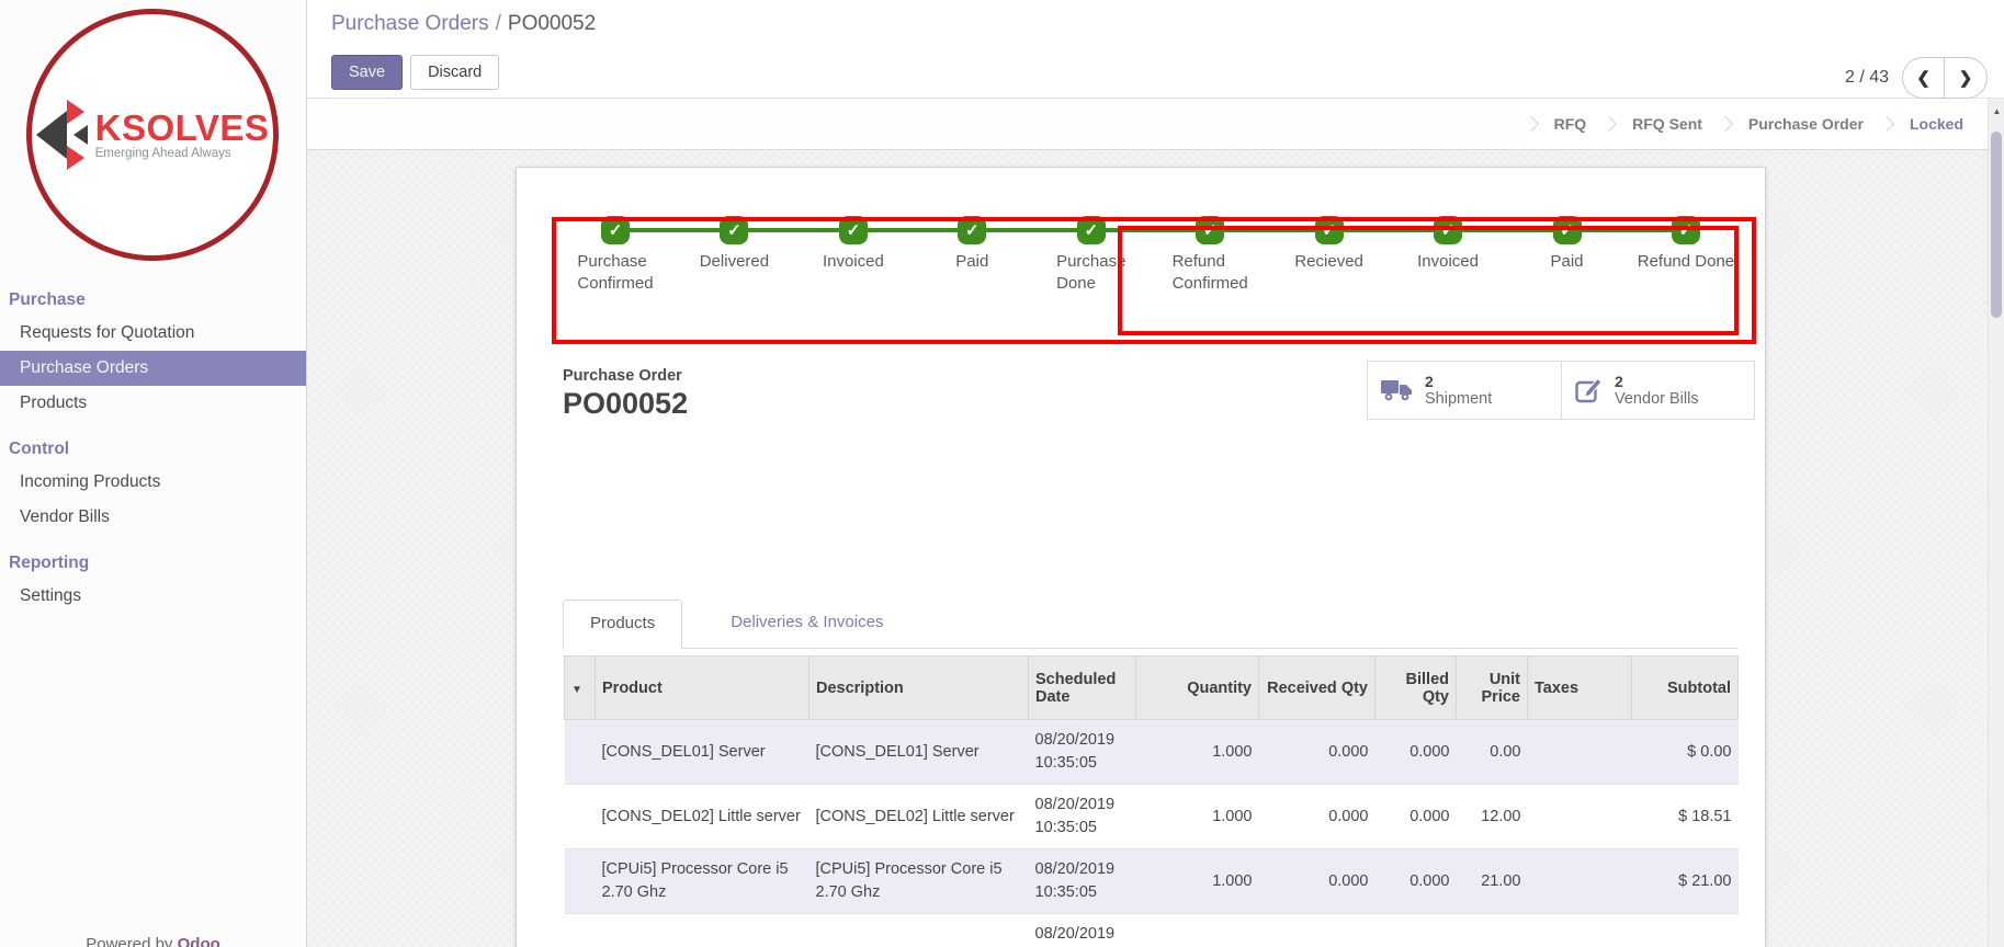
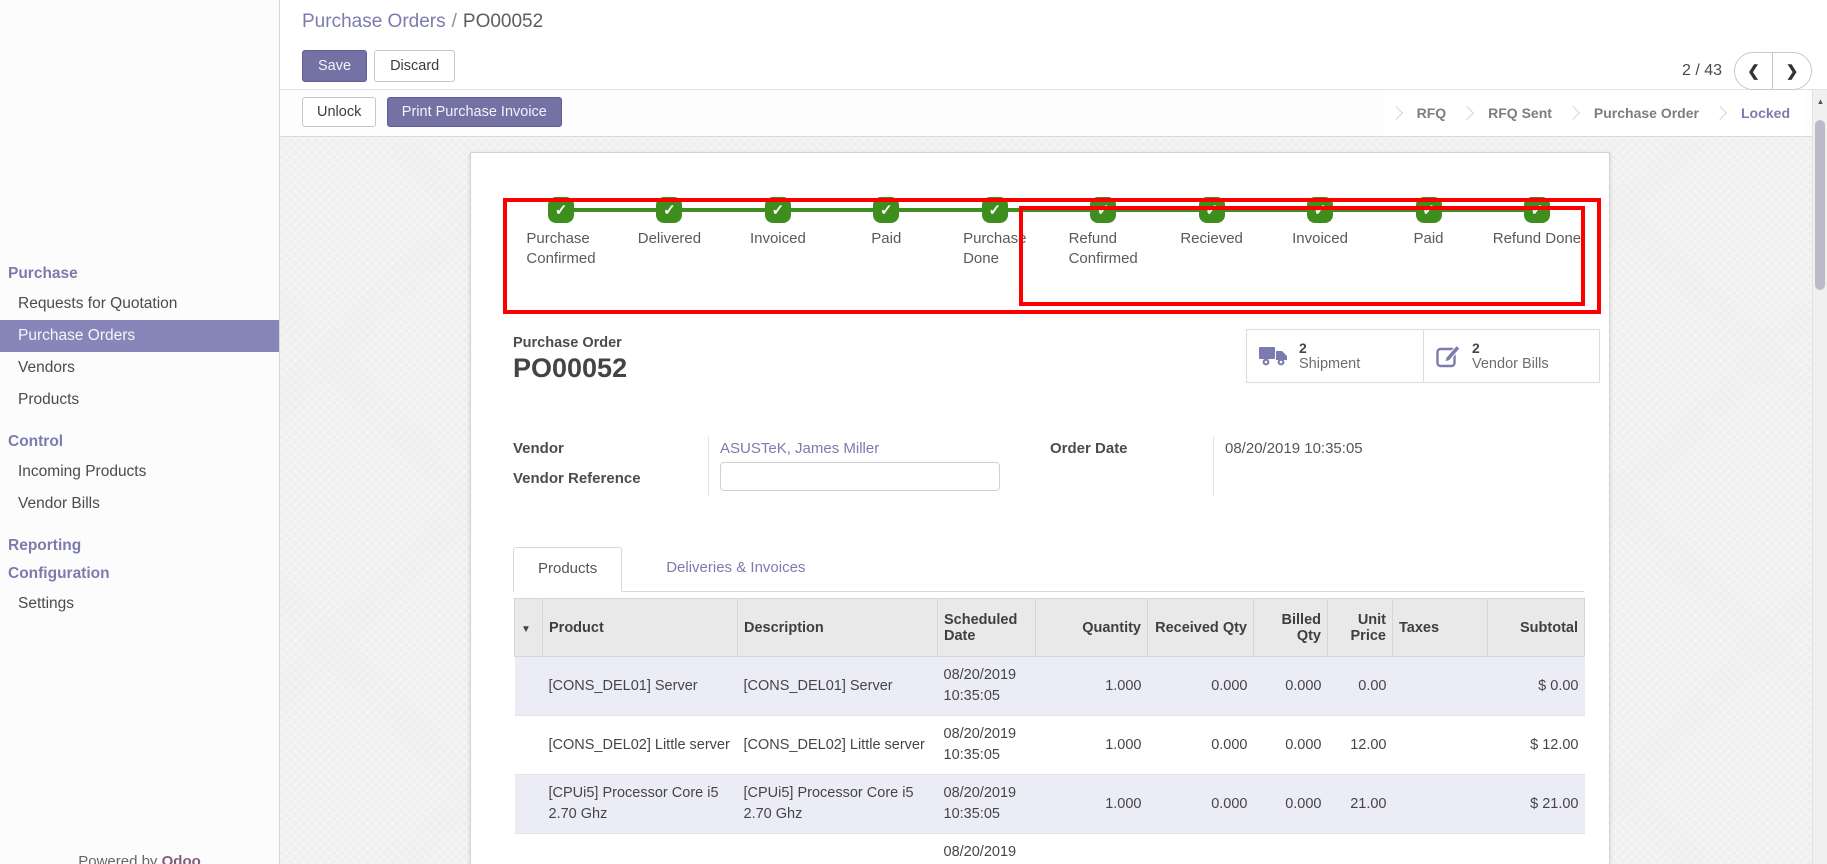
- KSOLVES
- Emerging Ahead Always
  Purchase
  Requests for Quotation
  Purchase Orders
+ Vendors
  Products
  Control
  Incoming Products
  Vendor Bills
  Reporting
+ Configuration
  Settings
  Powered by Odoo
  Purchase Orders / PO00052
  Save Discard
  2 / 43
  ❮
  ❯
+ Unlock Print Purchase Invoice
  RFQ
  RFQ Sent
  Purchase Order
  Locked
  ▲
  ✓
  Purchase
  Confirmed
  ✓
  Delivered
  ✓
  Invoiced
  ✓
  Paid
  ✓
  Purchase
  Done
  ✓
  Refund
  Confirmed
  ✓
  Recieved
  ✓
  Invoiced
  ✓
  Paid
  ✓
  Refund Done
  Purchase Order
  PO00052
  2
  Shipment
  2
  Vendor Bills
+ Vendor
+ Vendor Reference
+ ASUSTeK, James Miller
+ Order Date
+ 08/20/2019 10:35:05
  Products
  Deliveries & Invoices
  ▼	Product	Description	Scheduled Date	Quantity	Received Qty	Billed Qty	Unit Price	Taxes	Subtotal
  	[CONS_DEL01] Server	[CONS_DEL01] Server	08/20/2019 10:35:05	1.000	0.000	0.000	0.00		$ 0.00
- 	[CONS_DEL02] Little server	[CONS_DEL02] Little server	08/20/2019 10:35:05	1.000	0.000	0.000	12.00		$ 18.51
+ 	[CONS_DEL02] Little server	[CONS_DEL02] Little server	08/20/2019 10:35:05	1.000	0.000	0.000	12.00		$ 12.00
  	[CPUi5] Processor Core i5 2.70 Ghz	[CPUi5] Processor Core i5 2.70 Ghz	08/20/2019 10:35:05	1.000	0.000	0.000	21.00		$ 21.00
  			08/20/2019
